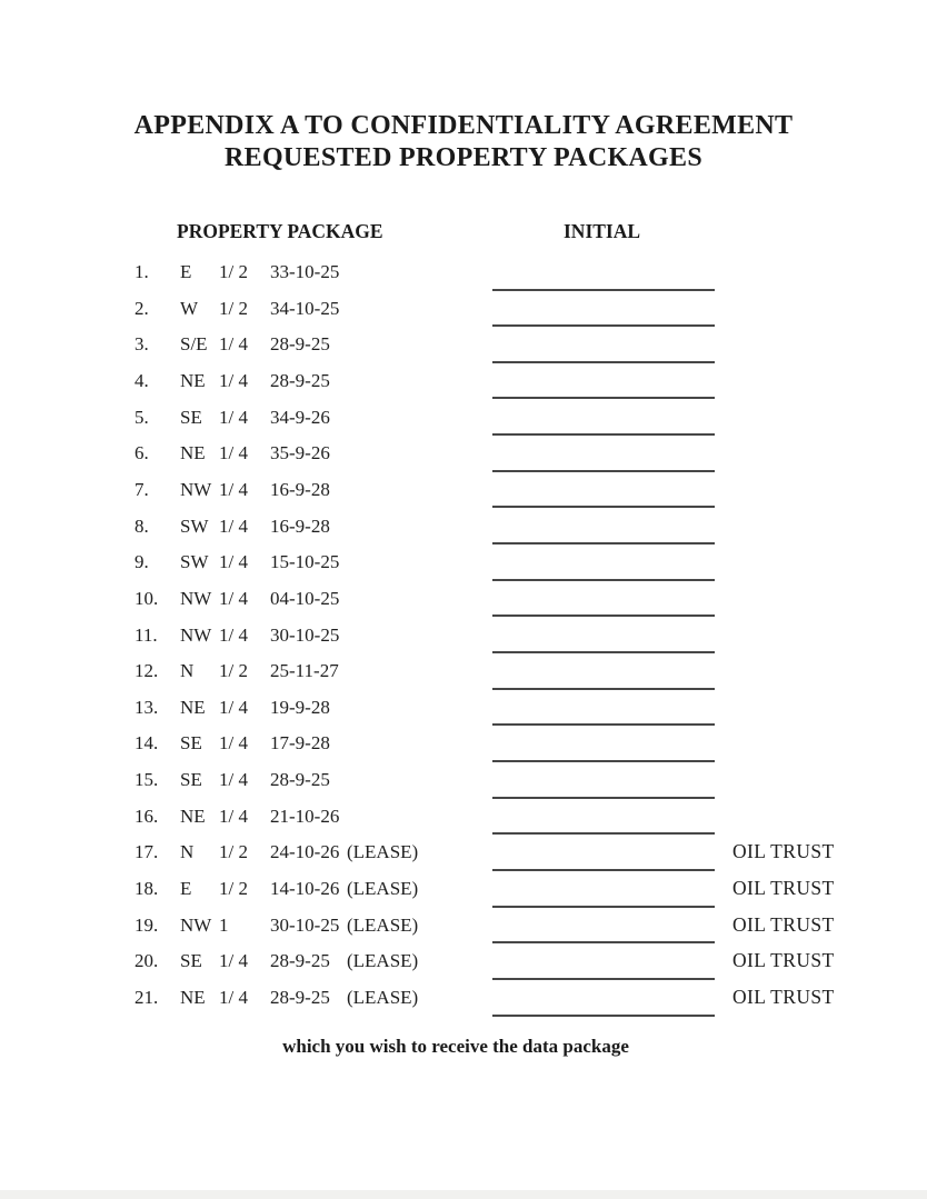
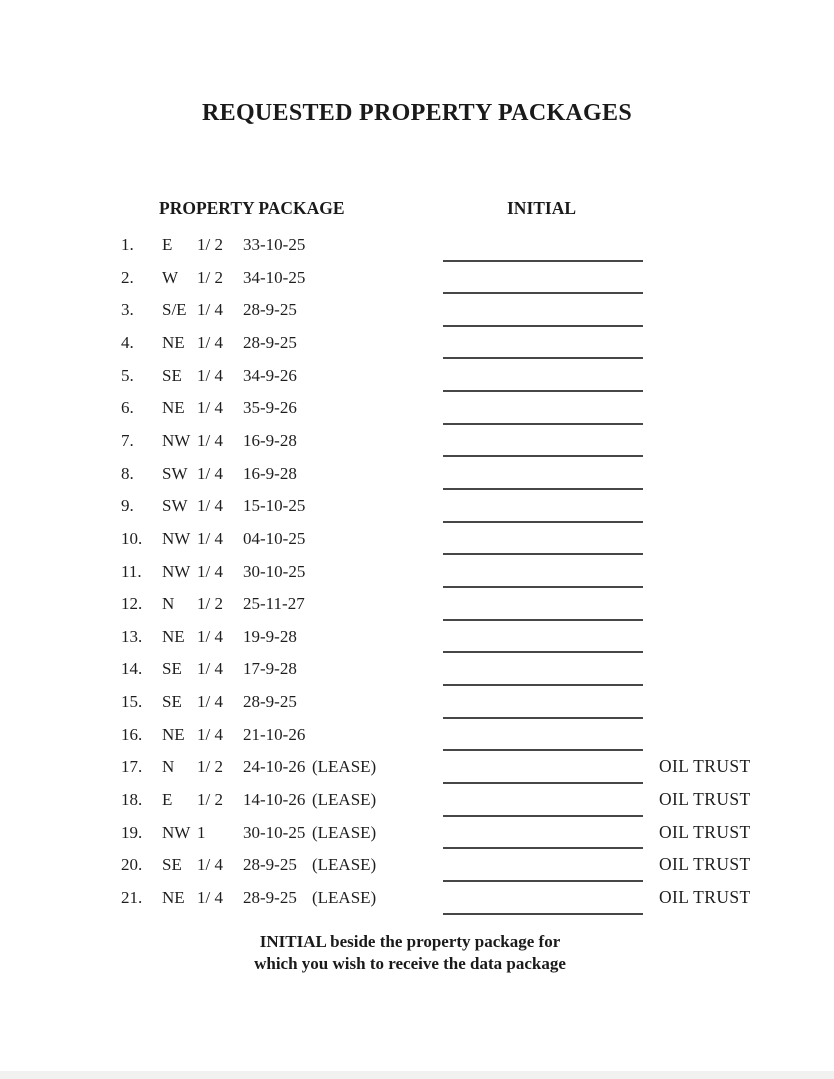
- APPENDIX A TO CONFIDENTIALITY AGREEMENT
  REQUESTED PROPERTY PACKAGES
  PROPERTY PACKAGE
  INITIAL
  1.
  E
  1/ 2
  33-10-25
  2.
  W
  1/ 2
  34-10-25
  3.
  S/E
  1/ 4
  28-9-25
  4.
  NE
  1/ 4
  28-9-25
  5.
  SE
  1/ 4
  34-9-26
  6.
  NE
  1/ 4
  35-9-26
  7.
  NW
  1/ 4
  16-9-28
  8.
  SW
  1/ 4
  16-9-28
  9.
  SW
  1/ 4
  15-10-25
  10.
  NW
  1/ 4
  04-10-25
  11.
  NW
  1/ 4
  30-10-25
  12.
  N
  1/ 2
  25-11-27
  13.
  NE
  1/ 4
  19-9-28
  14.
  SE
  1/ 4
  17-9-28
  15.
  SE
  1/ 4
  28-9-25
  16.
  NE
  1/ 4
  21-10-26
  17.
  N
  1/ 2
  24-10-26
  (LEASE)
  OIL TRUST
  18.
  E
  1/ 2
  14-10-26
  (LEASE)
  OIL TRUST
  19.
  NW
  1
  30-10-25
  (LEASE)
  OIL TRUST
  20.
  SE
  1/ 4
  28-9-25
  (LEASE)
  OIL TRUST
  21.
  NE
  1/ 4
  28-9-25
  (LEASE)
  OIL TRUST
+ INITIAL beside the property package for
  which you wish to receive the data package
